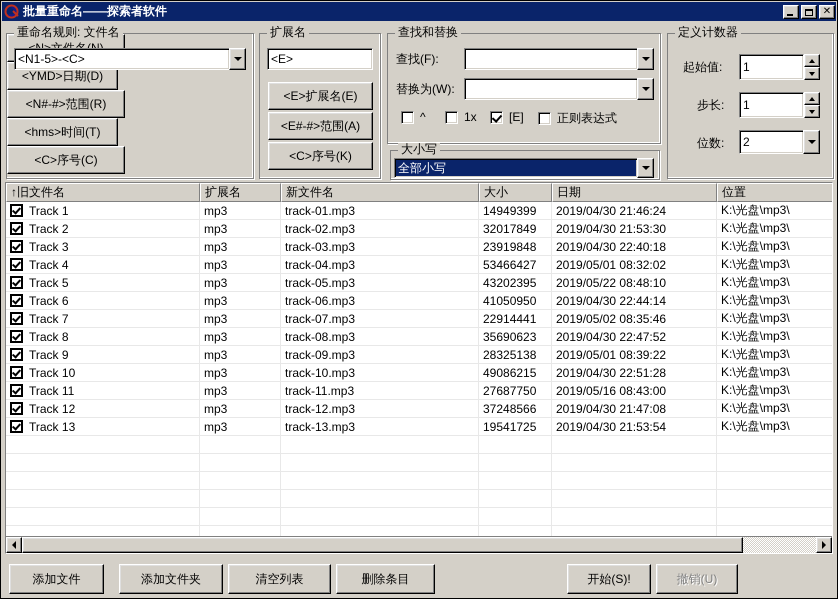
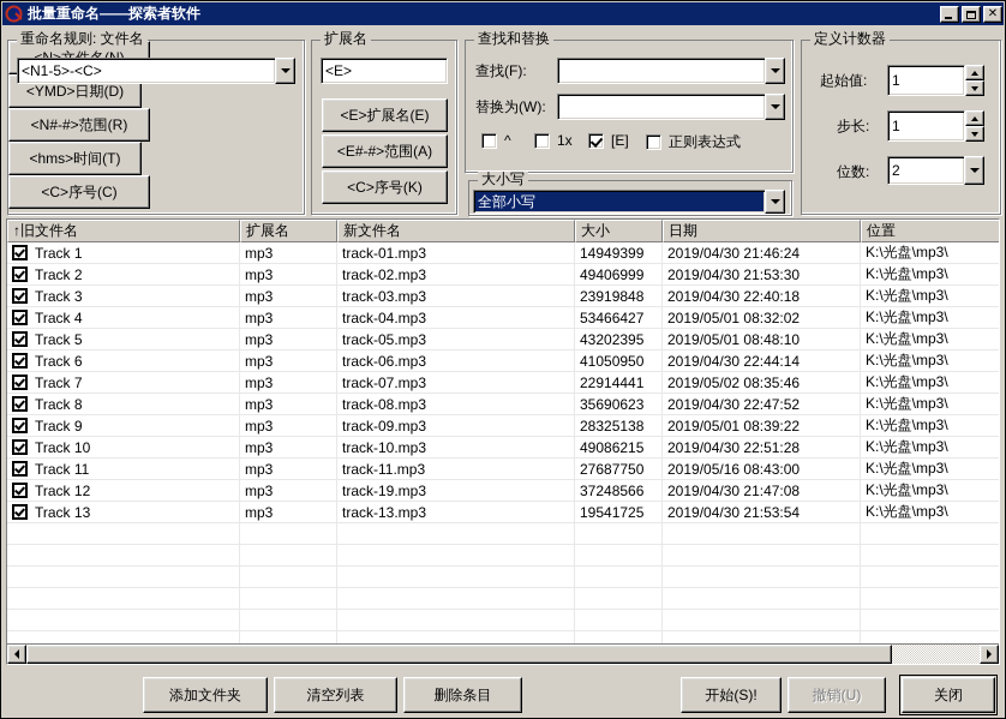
  批量重命名——探索者软件
  ✕
  重命名规则: 文件名
  <N1-5>-<C>
  <YMD>日期(D)
  <N#-#>范围(R)
  <hms>时间(T)
  <C>序号(C)
  扩展名
  <E>
  <E>扩展名(E)
  <E#-#>范围(A)
  <C>序号(K)
  查找和替换
  查找(F):
  替换为(W):
  ^
  1x
  [E]
  正则表达式
  大小写
  全部小写
  定义计数器
  起始值:
  1
  步长:
  1
  位数:
  2
  ↑旧文件名
  扩展名
  新文件名
  大小
  日期
  位置
  Track 1
  mp3
  track-01.mp3
  14949399
  2019/04/30 21:46:24
  K:\光盘\mp3\
  Track 2
  mp3
  track-02.mp3
- 32017849
+ 49406999
  2019/04/30 21:53:30
  K:\光盘\mp3\
  Track 3
  mp3
  track-03.mp3
  23919848
  2019/04/30 22:40:18
  K:\光盘\mp3\
  Track 4
  mp3
  track-04.mp3
  53466427
  2019/05/01 08:32:02
  K:\光盘\mp3\
  Track 5
  mp3
  track-05.mp3
  43202395
- 2019/05/22 08:48:10
+ 2019/05/01 08:48:10
  K:\光盘\mp3\
  Track 6
  mp3
  track-06.mp3
  41050950
  2019/04/30 22:44:14
  K:\光盘\mp3\
  Track 7
  mp3
  track-07.mp3
  22914441
  2019/05/02 08:35:46
  K:\光盘\mp3\
  Track 8
  mp3
  track-08.mp3
  35690623
  2019/04/30 22:47:52
  K:\光盘\mp3\
  Track 9
  mp3
  track-09.mp3
  28325138
  2019/05/01 08:39:22
  K:\光盘\mp3\
  Track 10
  mp3
  track-10.mp3
  49086215
  2019/04/30 22:51:28
  K:\光盘\mp3\
  Track 11
  mp3
  track-11.mp3
  27687750
  2019/05/16 08:43:00
  K:\光盘\mp3\
  Track 12
  mp3
- track-12.mp3
+ track-19.mp3
  37248566
  2019/04/30 21:47:08
  K:\光盘\mp3\
  Track 13
  mp3
  track-13.mp3
  19541725
  2019/04/30 21:53:54
  K:\光盘\mp3\
- 添加文件
  添加文件夹
  清空列表
  删除条目
  开始(S)!
  撤销(U)
+ 关闭
